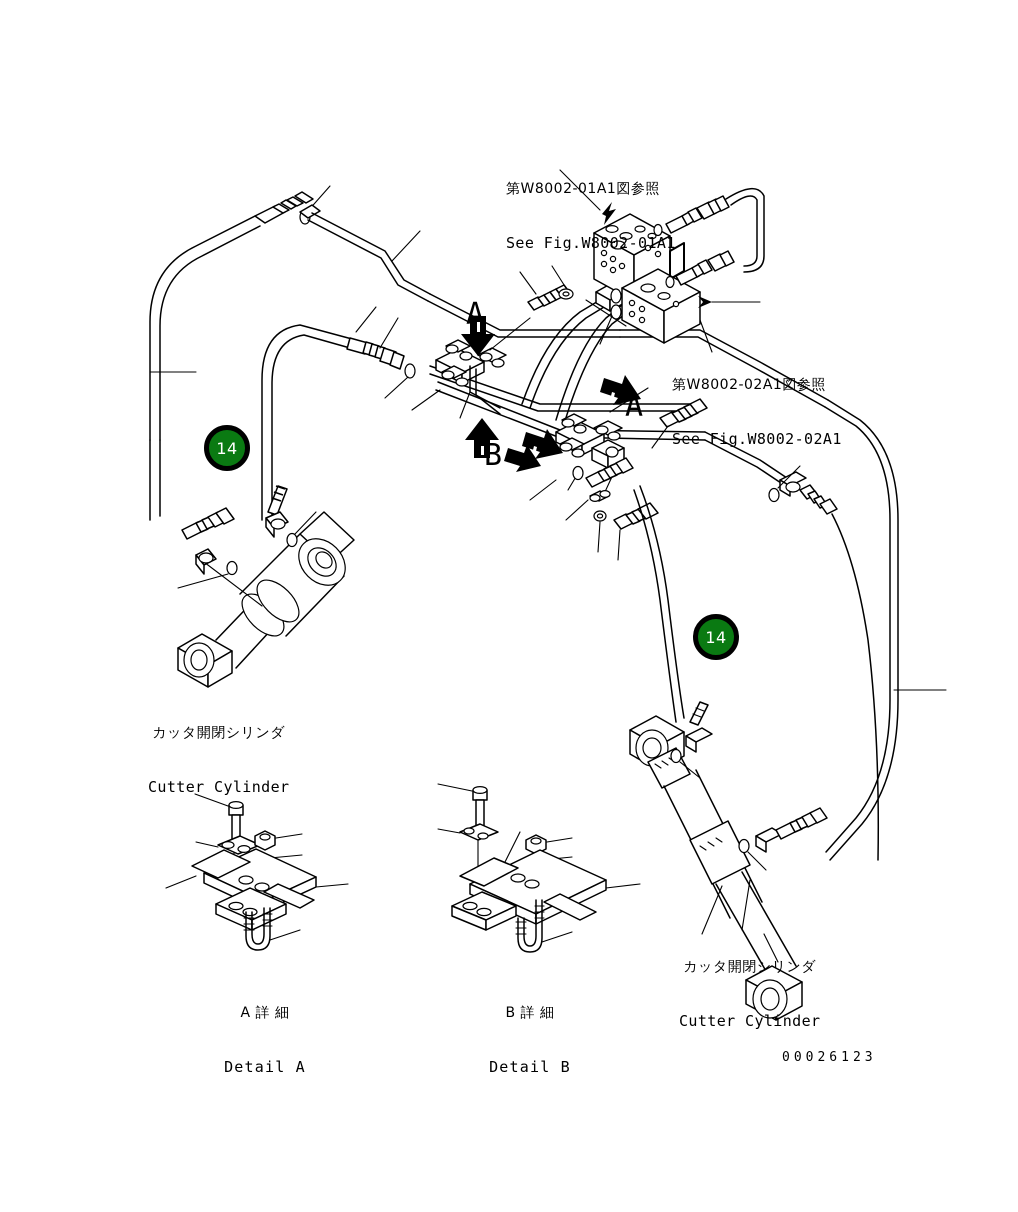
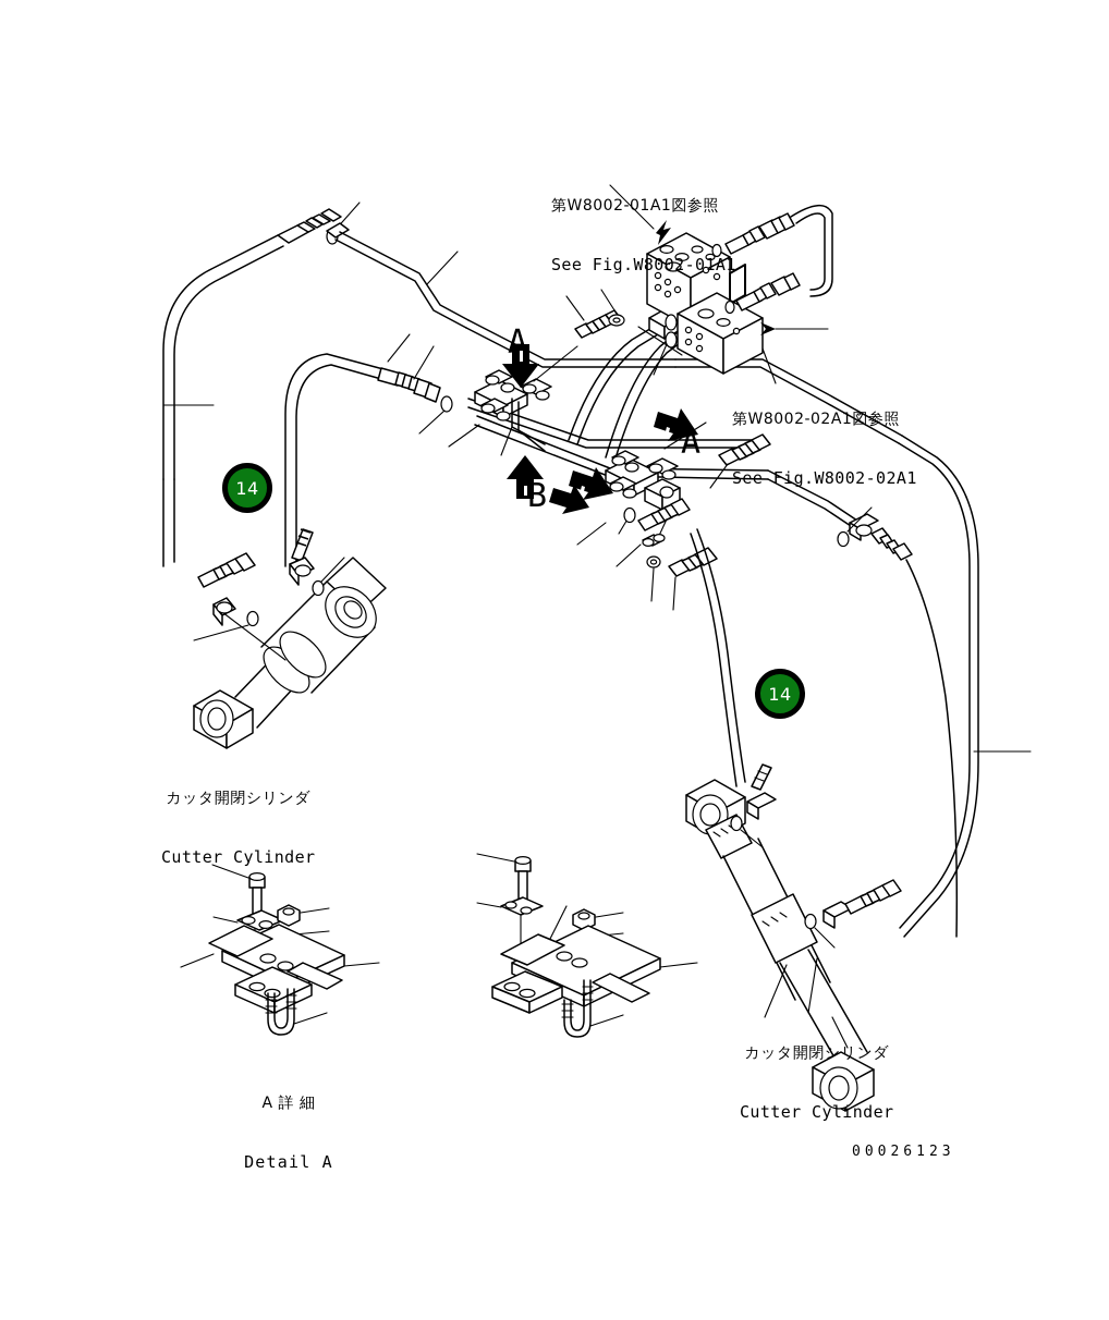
  第W8002-01A1図参照
  See Fig.W8002-01A1
  第W8002-02A1図参照
  See Fig.W8002-02A1
  カッタ開閉シリンダ
  Cutter Cylinder
  カッタ開閉シリンダ
  Cutter Cylinder
  A 詳 細
  Detail A
- B 詳 細
- Detail B
  A
  A
  B
  14
  14
  00026123
